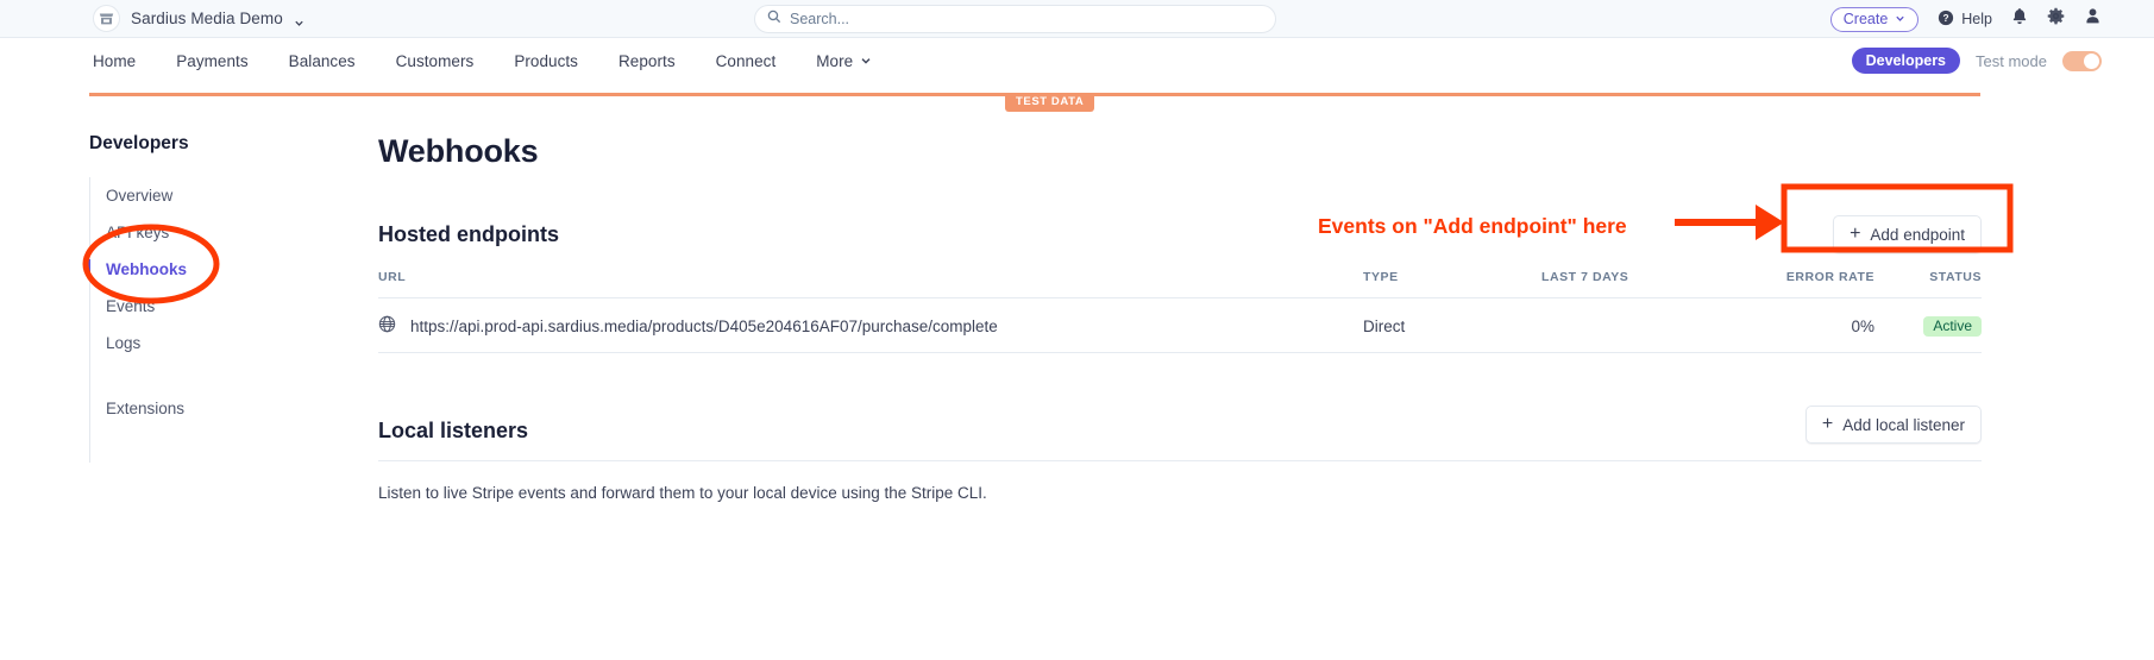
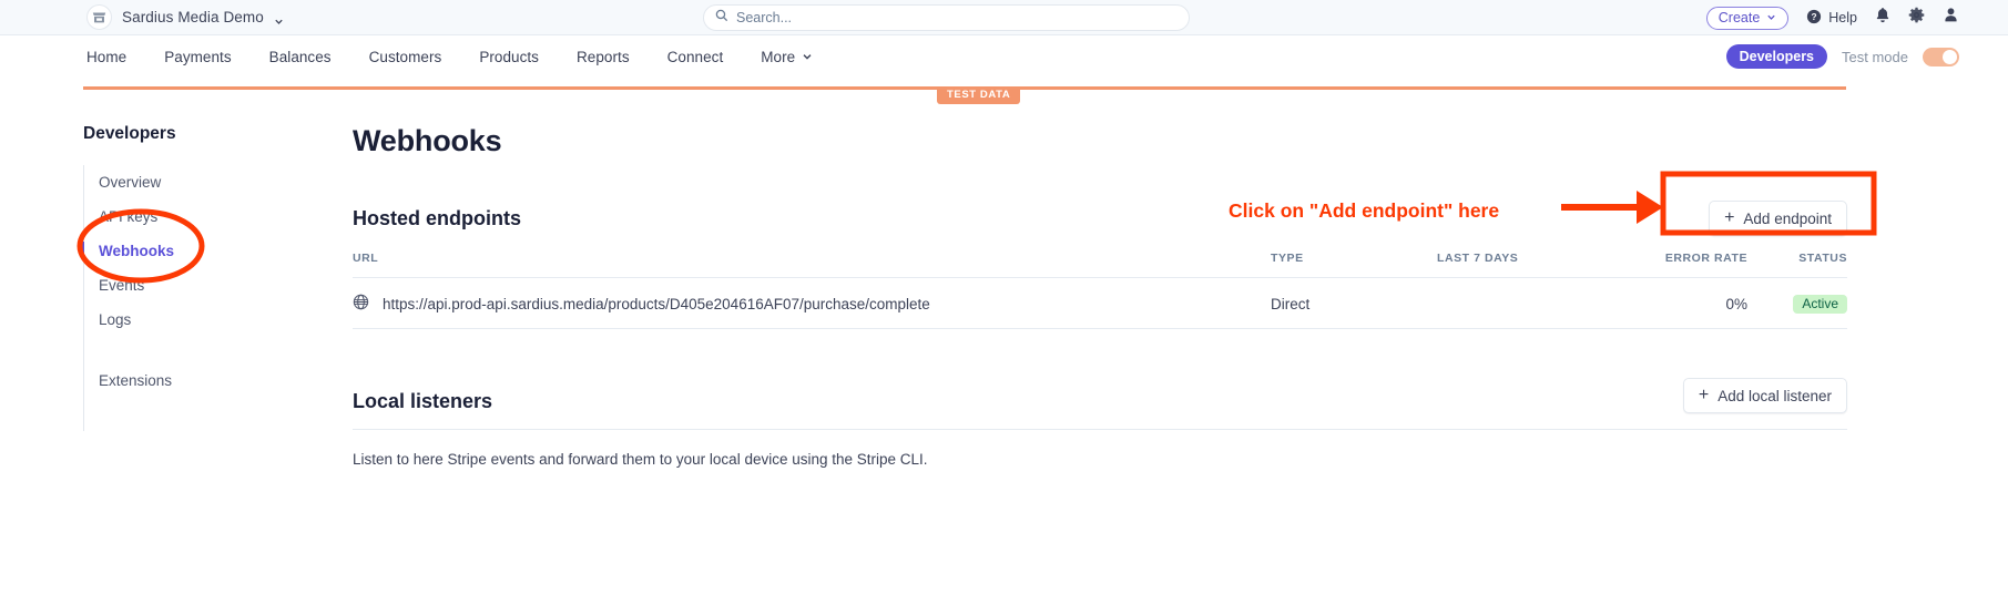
  Sardius Media Demo
  Search...
  Create
  ?
  Help
  Home
  Payments
  Balances
  Customers
  Products
  Reports
  Connect
  More
  Developers
  Test mode
  TEST DATA
  Developers
  Overview
  I keys
  Webhooks
  Events
  Logs
  Extensions
  Webhooks
  Hosted endpoints
  +
  Add endpoint
  URL	TYPE	LAST 7 DAYS	ERROR RATE	STATUS
  https://api.prod-api.sardius.media/products/D405e204616AF07/purchase/complete	Direct		0%	Active
  Local listeners
  +
  Add local listener
- Listen to live Stripe events and forward them to your local device using the Stripe CLI.
+ Listen to here Stripe events and forward them to your local device using the Stripe CLI.
- Events on "Add endpoint" here
+ Click on "Add endpoint" here
